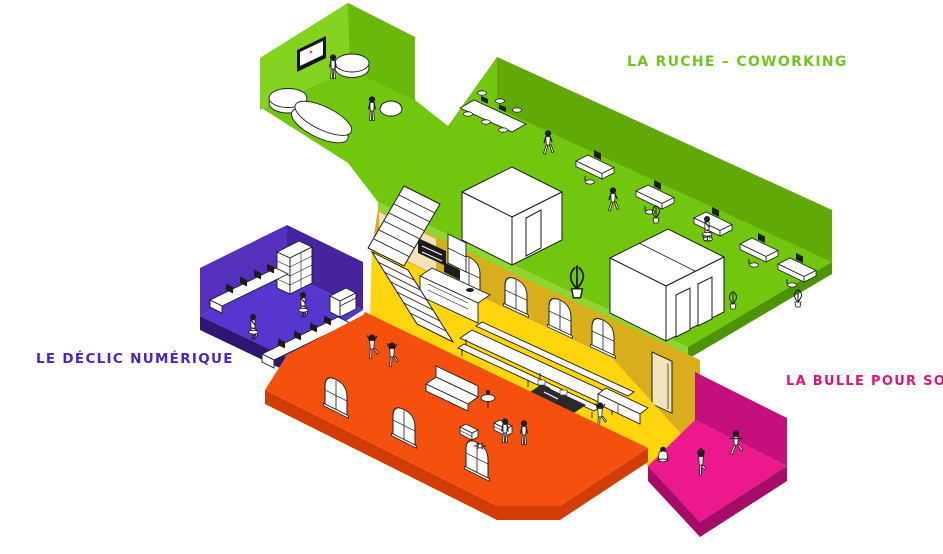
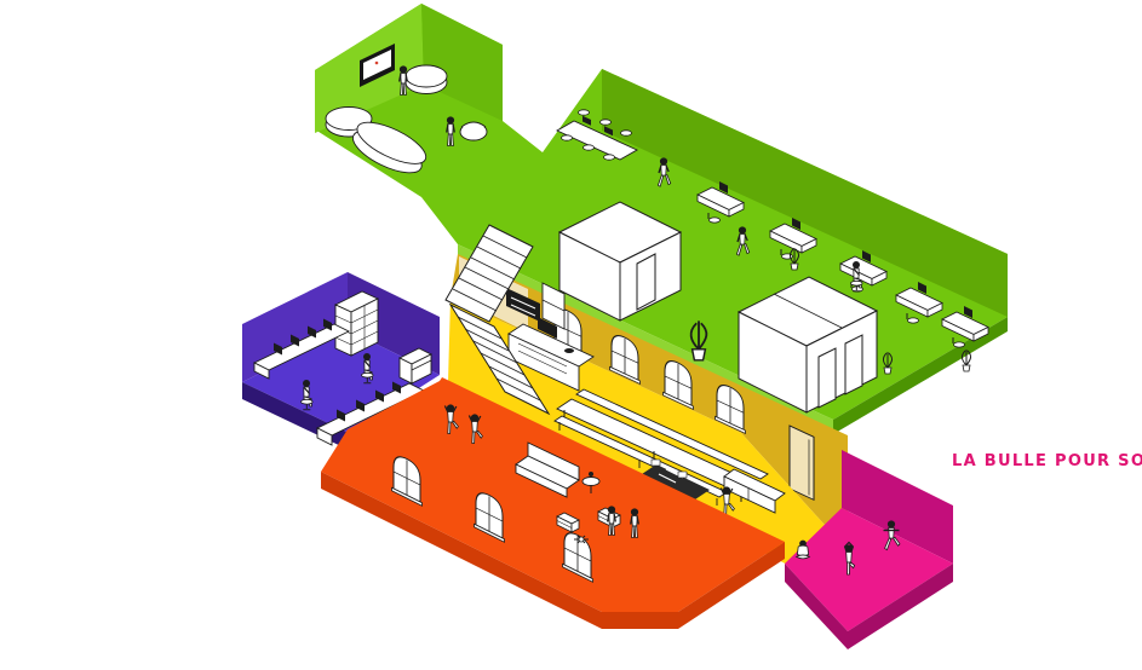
- LA RUCHE – COWORKING
- LE DÉCLIC NUMÉRIQUE
  LA BULLE POUR SO
